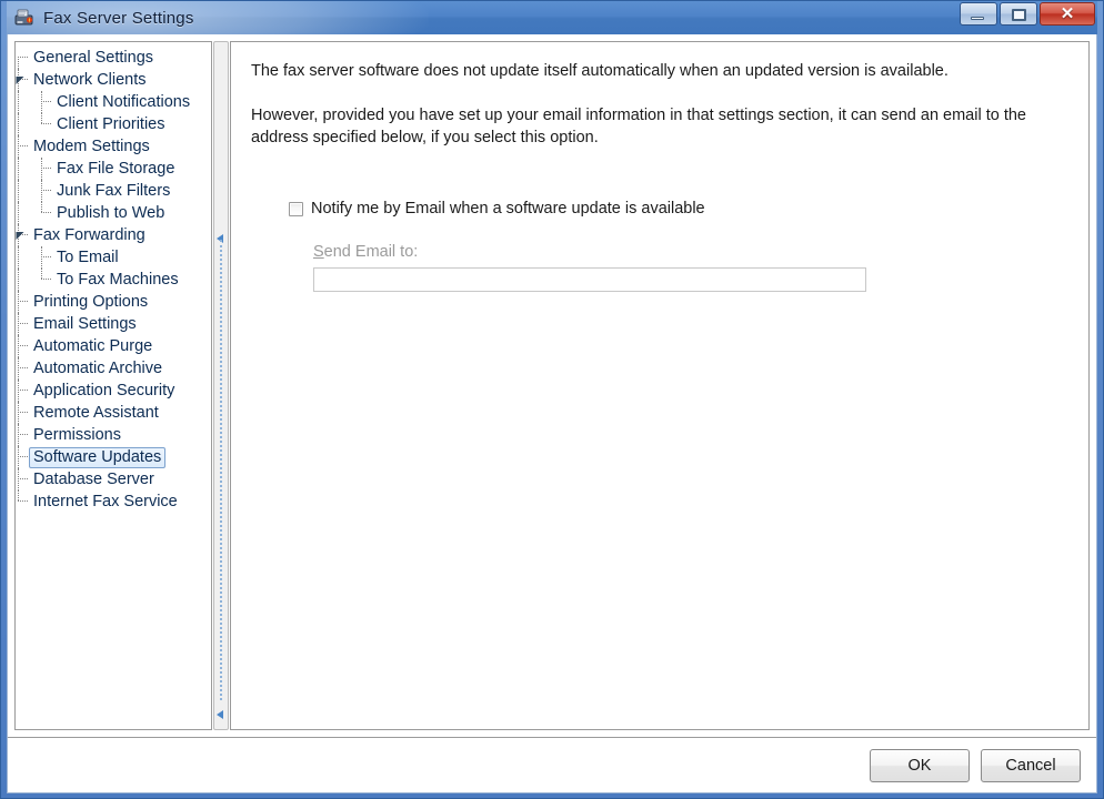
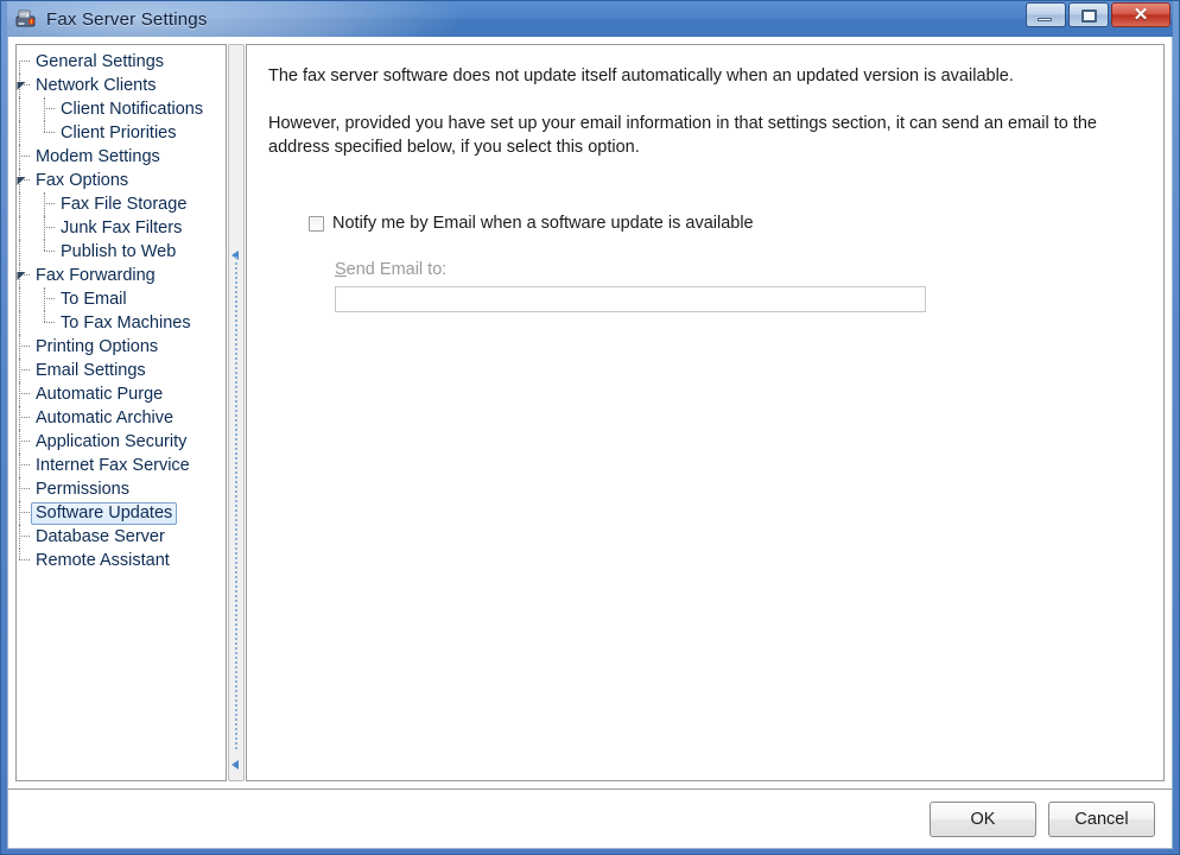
  Fax Server Settings
  ✕
  General Settings
  Network Clients
  Client Notifications
  Client Priorities
  Modem Settings
+ Fax Options
  Fax File Storage
  Junk Fax Filters
  Publish to Web
  Fax Forwarding
  To Email
  To Fax Machines
  Printing Options
  Email Settings
  Automatic Purge
  Automatic Archive
  Application Security
- Remote Assistant
+ Internet Fax Service
  Permissions
  Software Updates
  Database Server
- Internet Fax Service
+ Remote Assistant
  The fax server software does not update itself automatically when an updated version is available.
  However, provided you have set up your email information in that settings section, it can send an email to the address specified below, if you select this option.
  Notify me by Email when a software update is available
  Send Email to:
  OK
  Cancel
